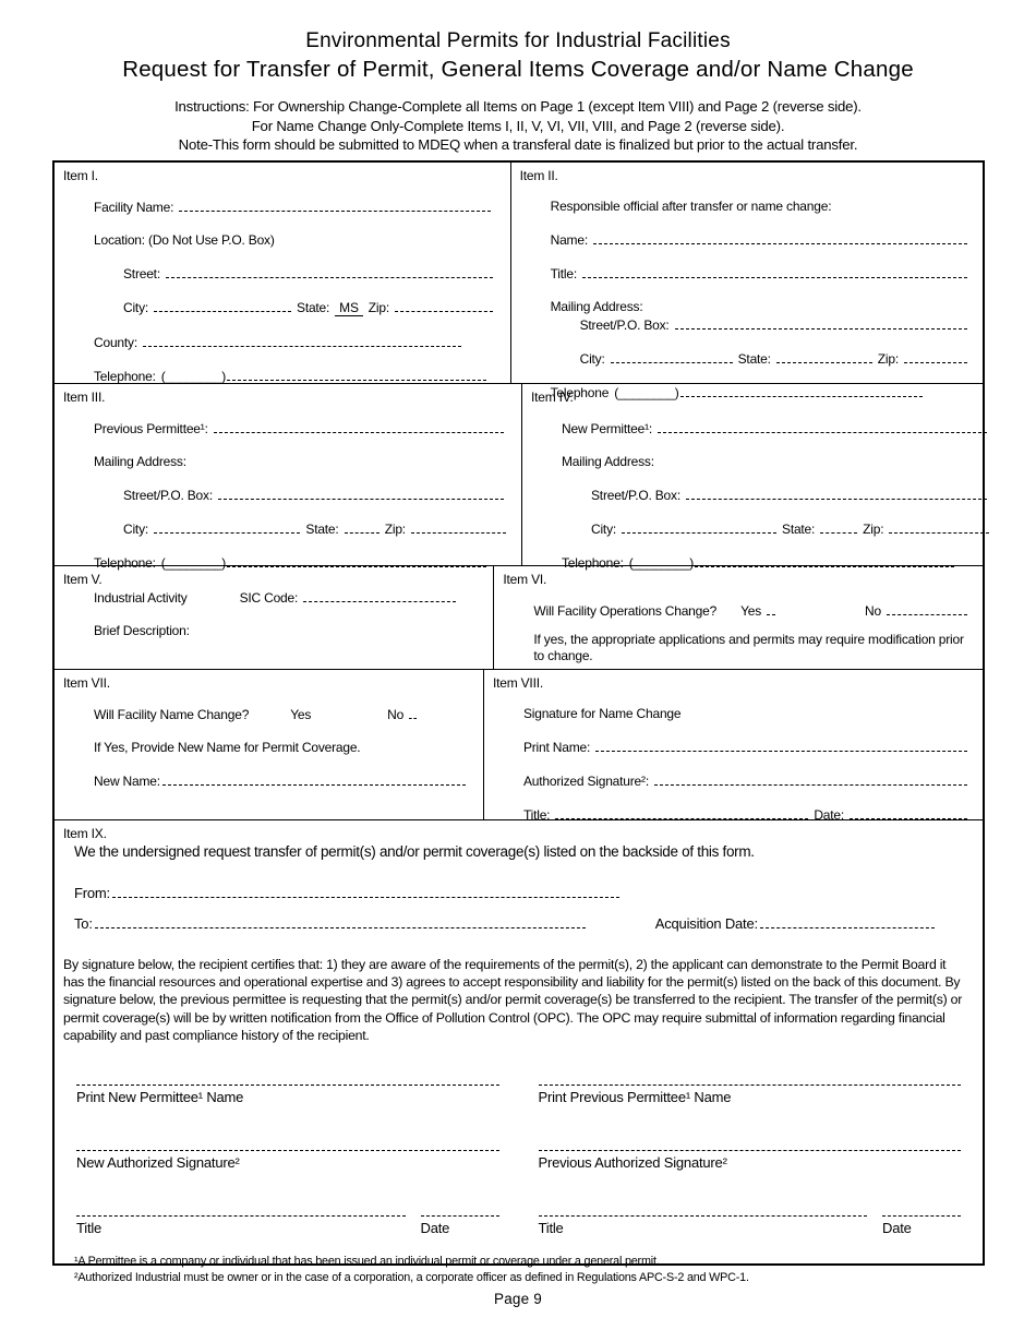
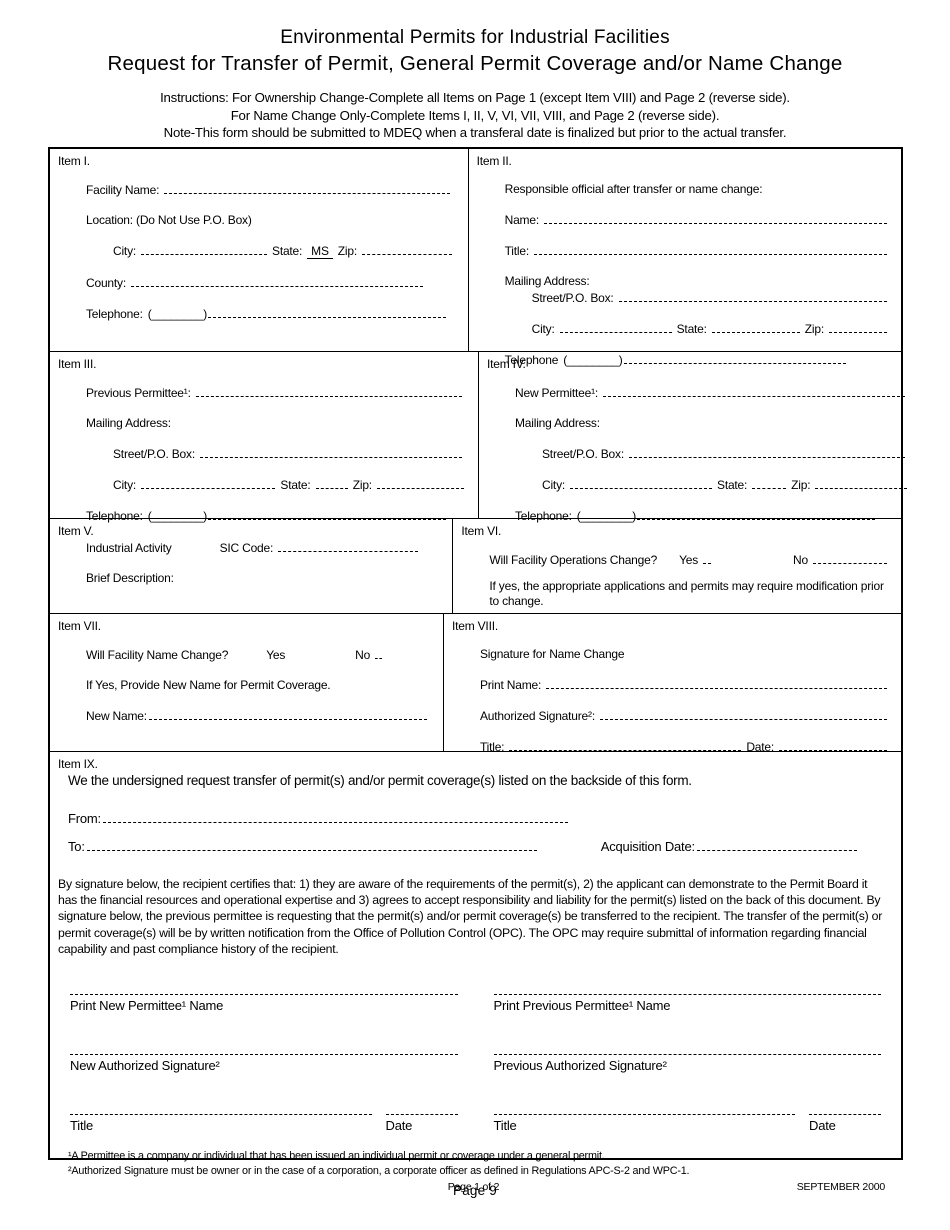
  Environmental Permits for Industrial Facilities
- Request for Transfer of Permit, General Items Coverage and/or Name Change
+ Request for Transfer of Permit, General Permit Coverage and/or Name Change
  Instructions: For Ownership Change-Complete all Items on Page 1 (except Item VIII) and Page 2 (reverse side).
  For Name Change Only-Complete Items I, II, V, VI, VII, VIII, and Page 2 (reverse side).
  Note-This form should be submitted to MDEQ when a transferal date is finalized but prior to the actual transfer.
  Item I.
  Facility Name:
  Location: (Do Not Use P.O. Box)
- Street:
  City:
  State:
  MS
  Zip:
  County:
  Telephone:
  (________)
  Item II.
  Responsible official after transfer or name change:
  Name:
  Title:
  Mailing Address:
  Street/P.O. Box:
  City:
  State:
  Zip:
  Telephone
  (________)
  Item III.
  Previous Permittee¹:
  Mailing Address:
  Street/P.O. Box:
  City:
  State:
  Zip:
  Telephone:
  (________)
  Item IV.
  New Permittee¹:
  Mailing Address:
  Street/P.O. Box:
  City:
  State:
  Zip:
  Telephone:
  (________)
  Item V.
  Industrial Activity
  SIC Code:
  Brief Description:
  Item VI.
  Will Facility Operations Change?
  Yes
  No
  If yes, the appropriate applications and permits may require modification prior to change.
  Item VII.
  Will Facility Name Change?
  Yes
  No
  If Yes, Provide New Name for Permit Coverage.
  New Name:
  Item VIII.
  Signature for Name Change
  Print Name:
  Authorized Signature²:
  Title:
  Date:
  Item IX.
  We the undersigned request transfer of permit(s) and/or permit coverage(s) listed on the backside of this form.
  From:
  To:
  Acquisition Date:
  By signature below, the recipient certifies that: 1) they are aware of the requirements of the permit(s), 2) the applicant can demonstrate to the Permit Board it has the financial resources and operational expertise and 3) agrees to accept responsibility and liability for the permit(s) listed on the back of this document. By signature below, the previous permittee is requesting that the permit(s) and/or permit coverage(s) be transferred to the recipient. The transfer of the permit(s) or permit coverage(s) will be by written notification from the Office of Pollution Control (OPC). The OPC may require submittal of information regarding financial capability and past compliance history of the recipient.
  Print New Permittee¹ Name
  New Authorized Signature²
  Title
  Date
  Print Previous Permittee¹ Name
  Previous Authorized Signature²
  Title
  Date
  ¹A Permittee is a company or individual that has been issued an individual permit or coverage under a general permit.
- ²Authorized Industrial must be owner or in the case of a corporation, a corporate officer as defined in Regulations APC-S-2 and WPC-1.
+ ²Authorized Signature must be owner or in the case of a corporation, a corporate officer as defined in Regulations APC-S-2 and WPC-1.
+ Page 1 of 2
+ SEPTEMBER 2000
  Page 9
